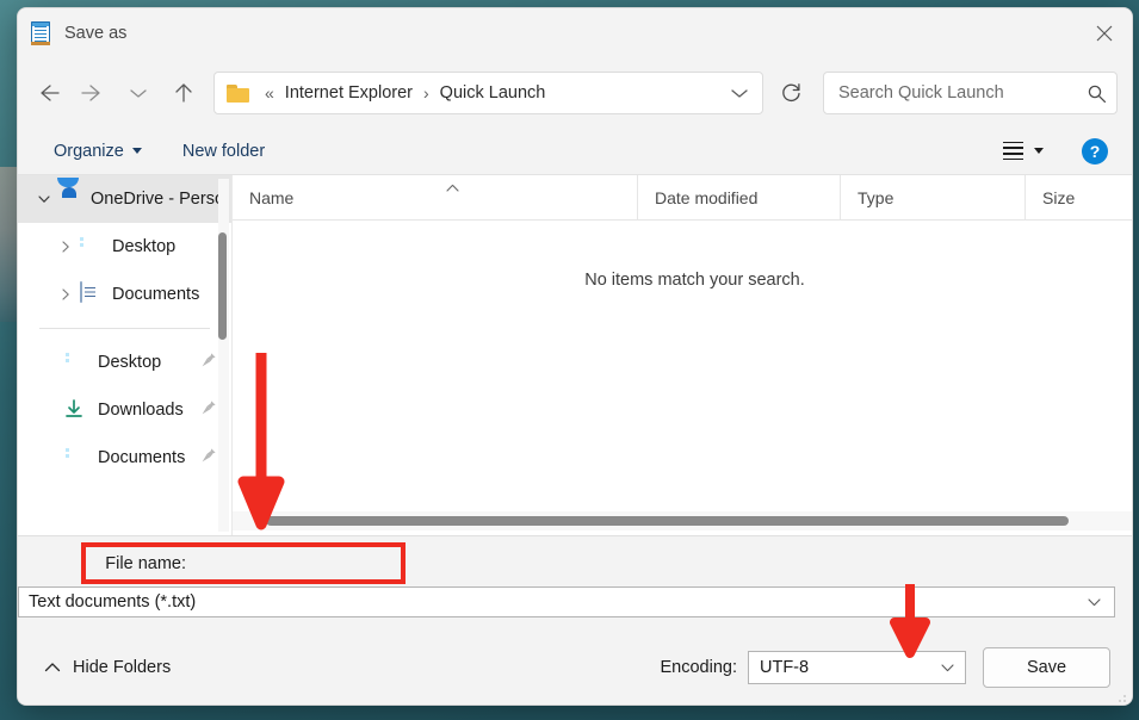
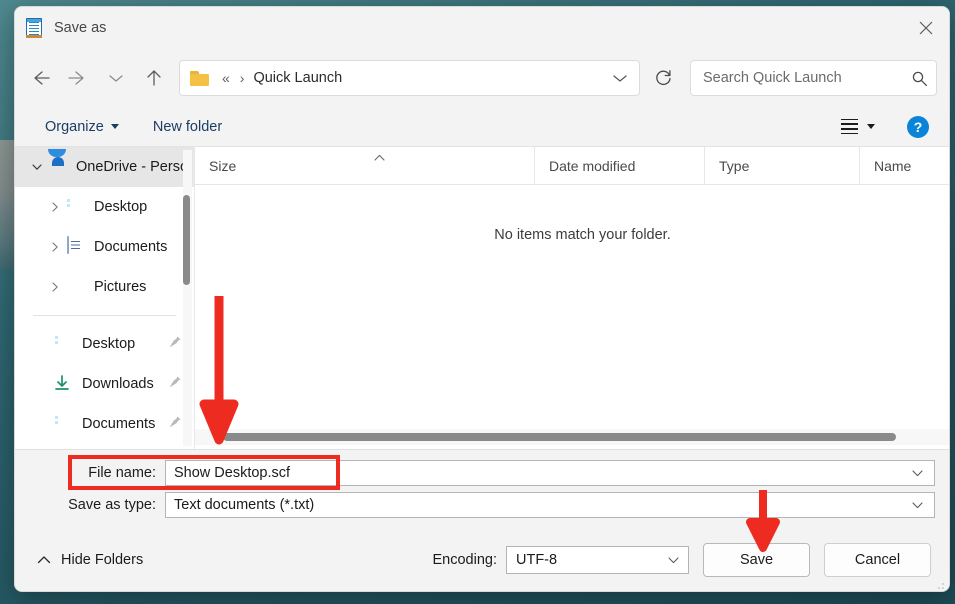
  Save as
  «
- Internet Explorer
  ›
  Quick Launch
  Search Quick Launch
  Organize
  New folder
  ?
  OneDrive - Pers
  Desktop
  Documents
+ Pictures
  Desktop
  Downloads
  Documents
- Name
+ Size
  Date modified
  Type
- Size
+ Name
- No items match your search.
+ No items match your folder.
  File name:
+ Show Desktop.scf
+ Save as type:
  Text documents (*.txt)
  Hide Folders
  Encoding:
  UTF-8
  Save
+ Cancel
